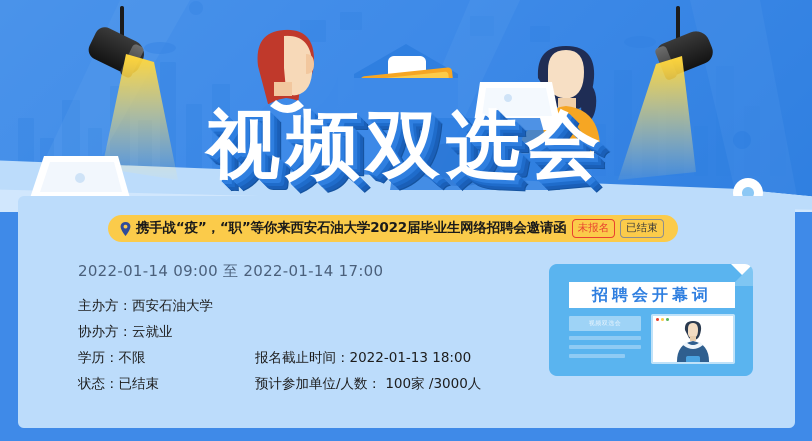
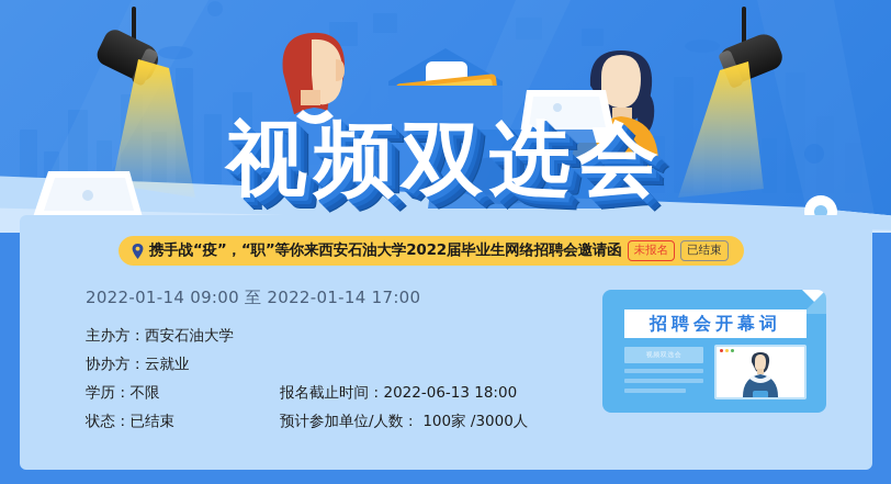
  视频双选会
  携手战“疫”，“职”等你来西安石油大学2022届毕业生网络招聘会邀请函
  未报名
  已结束
  2022-01-14 09:00 至 2022-01-14 17:00
  主办方：西安石油大学
  协办方：云就业
  学历：不限
- 报名截止时间：2022-01-13 18:00
+ 报名截止时间：2022-06-13 18:00
  状态：已结束
  预计参加单位/人数： 100家 /3000人
  招聘会开幕词
